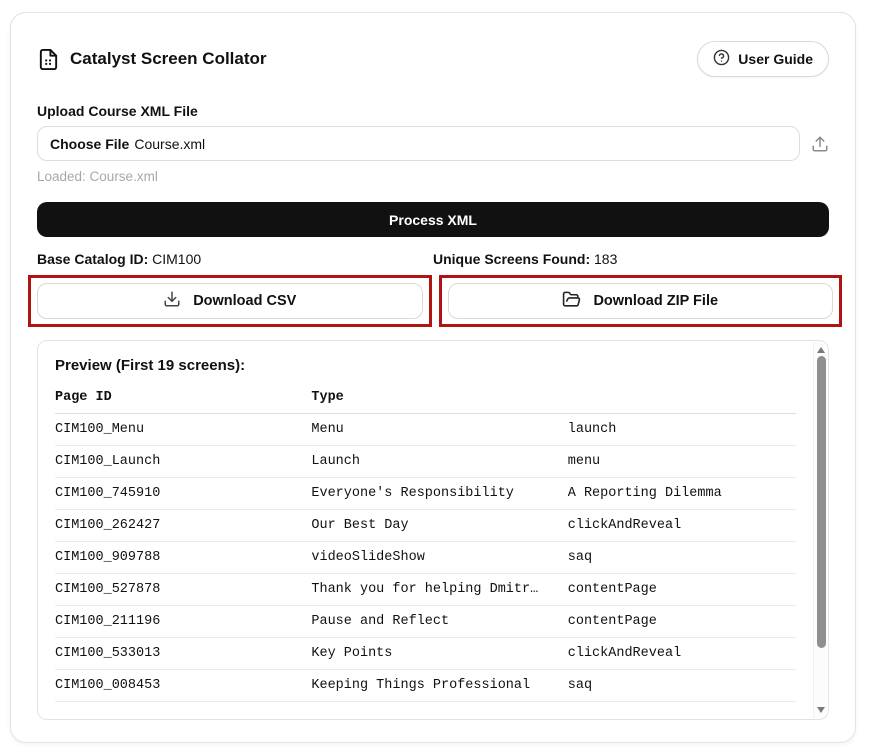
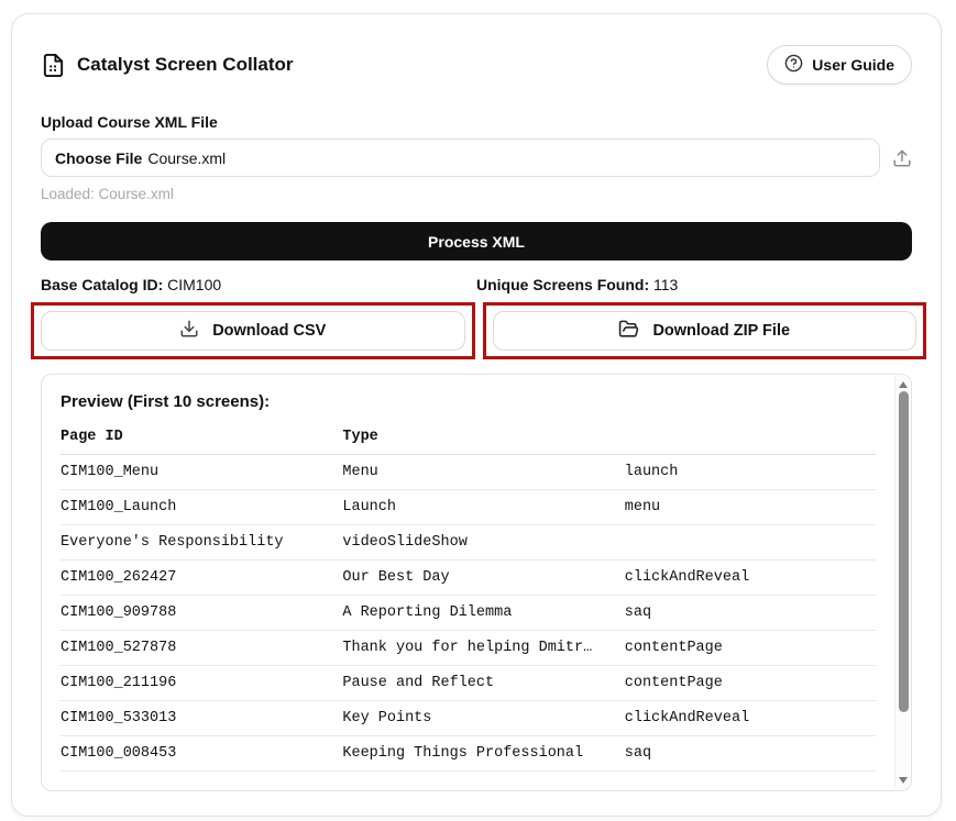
  Catalyst Screen Collator
  User Guide
  Upload Course XML File
  Choose File
  Course.xml
  Loaded: Course.xml
  Process XML
  Base Catalog ID: CIM100
- Unique Screens Found: 183
+ Unique Screens Found: 113
  Download CSV
  Download ZIP File
- Preview (First 19 screens):
+ Preview (First 10 screens):
  Page ID
  Type
  CIM100_Menu
  Menu
  launch
  CIM100_Launch
  Launch
  menu
- CIM100_745910
  Everyone's Responsibility
- A Reporting Dilemma
+ videoSlideShow
  CIM100_262427
  Our Best Day
  clickAndReveal
  CIM100_909788
- videoSlideShow
+ A Reporting Dilemma
  saq
  CIM100_527878
  Thank you for helping Dmitr…
  contentPage
  CIM100_211196
  Pause and Reflect
  contentPage
  CIM100_533013
  Key Points
  clickAndReveal
  CIM100_008453
  Keeping Things Professional
  saq
